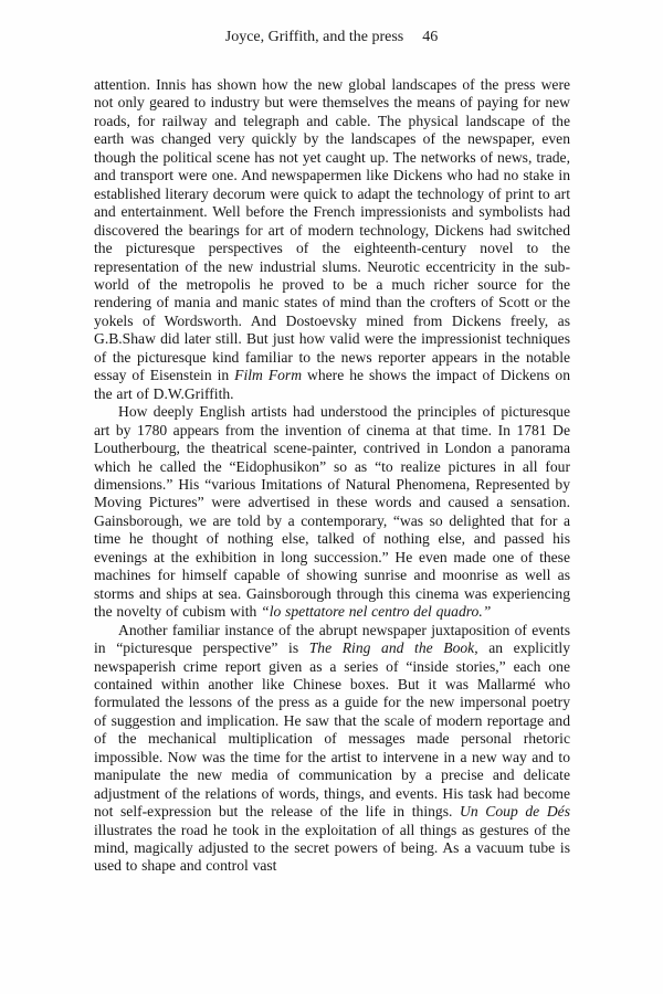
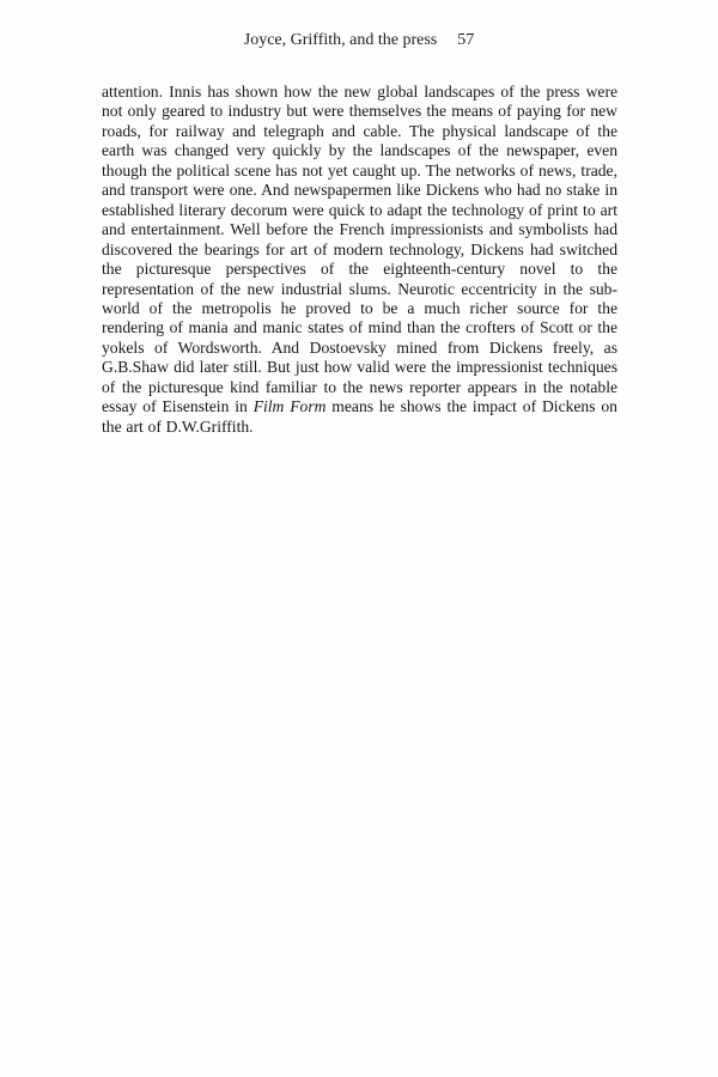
  Joyce, Griffith, and the press
- 46
+ 57
- attention. Innis has shown how the new global landscapes of the press were not only geared to industry but were themselves the means of paying for new roads, for railway and telegraph and cable. The physical landscape of the earth was changed very quickly by the landscapes of the newspaper, even though the political scene has not yet caught up. The networks of news, trade, and transport were one. And newspapermen like Dickens who had no stake in established literary decorum were quick to adapt the technology of print to art and entertainment. Well before the French impressionists and symbolists had discovered the bearings for art of modern technology, Dickens had switched the picturesque perspectives of the eighteenth-century novel to the representation of the new industrial slums. Neurotic eccentricity in the sub-world of the metropolis he proved to be a much richer source for the rendering of mania and manic states of mind than the crofters of Scott or the yokels of Wordsworth. And Dostoevsky mined from Dickens freely, as G.B.Shaw did later still. But just how valid were the impressionist techniques of the picturesque kind familiar to the news reporter appears in the notable essay of Eisenstein in Film Form where he shows the impact of Dickens on the art of D.W.Griffith.
+ attention. Innis has shown how the new global landscapes of the press were not only geared to industry but were themselves the means of paying for new roads, for railway and telegraph and cable. The physical landscape of the earth was changed very quickly by the landscapes of the newspaper, even though the political scene has not yet caught up. The networks of news, trade, and transport were one. And newspapermen like Dickens who had no stake in established literary decorum were quick to adapt the technology of print to art and entertainment. Well before the French impressionists and symbolists had discovered the bearings for art of modern technology, Dickens had switched the picturesque perspectives of the eighteenth-century novel to the representation of the new industrial slums. Neurotic eccentricity in the sub-world of the metropolis he proved to be a much richer source for the rendering of mania and manic states of mind than the crofters of Scott or the yokels of Wordsworth. And Dostoevsky mined from Dickens freely, as G.B.Shaw did later still. But just how valid were the impressionist techniques of the picturesque kind familiar to the news reporter appears in the notable essay of Eisenstein in Film Form means he shows the impact of Dickens on the art of D.W.Griffith.
- How deeply English artists had understood the principles of picturesque art by 1780 appears from the invention of cinema at that time. In 1781 De Loutherbourg, the theatrical scene-painter, contrived in London a panorama which he called the “Eidophusikon” so as “to realize pictures in all four dimensions.” His “various Imitations of Natural Phenomena, Represented by Moving Pictures” were advertised in these words and caused a sensation. Gainsborough, we are told by a contemporary, “was so delighted that for a time he thought of nothing else, talked of nothing else, and passed his evenings at the exhibition in long succession.” He even made one of these machines for himself capable of showing sunrise and moonrise as well as storms and ships at sea. Gainsborough through this cinema was experiencing the novelty of cubism with “lo spettatore nel centro del quadro.”
- Another familiar instance of the abrupt newspaper juxtaposition of events in “picturesque perspective” is The Ring and the Book, an explicitly newspaperish crime report given as a series of “inside stories,” each one contained within another like Chinese boxes. But it was Mallarmé who formulated the lessons of the press as a guide for the new impersonal poetry of suggestion and implication. He saw that the scale of modern reportage and of the mechanical multiplication of messages made personal rhetoric impossible. Now was the time for the artist to intervene in a new way and to manipulate the new media of communication by a precise and delicate adjustment of the relations of words, things, and events. His task had become not self-expression but the release of the life in things. Un Coup de Dés illustrates the road he took in the exploitation of all things as gestures of the mind, magically adjusted to the secret powers of being. As a vacuum tube is used to shape and control vast
